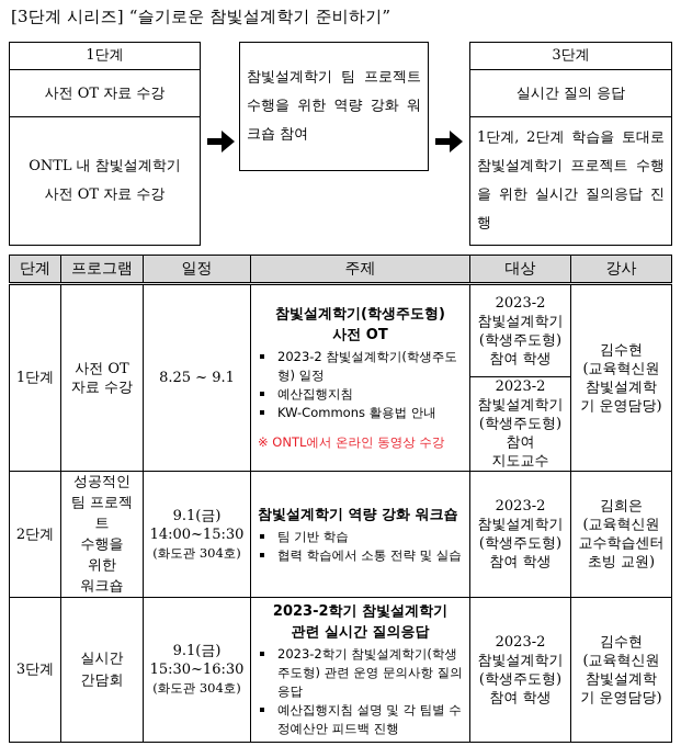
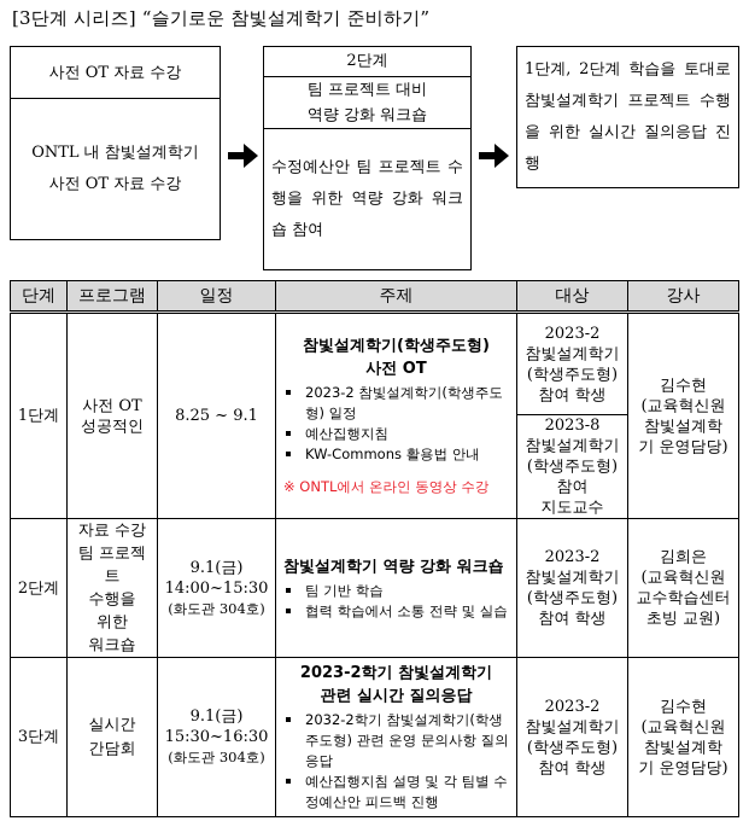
  [3단계 시리즈] “슬기로운 참빛설계학기 준비하기”
- 1단계
  사전 OT 자료 수강
  ONTL 내 참빛설계학기
  사전 OT 자료 수강
+ 2단계
+ 팀 프로젝트 대비
+ 역량 강화 워크숍
- 참빛설계학기 팀 프로젝트 수행을 위한 역량 강화 워크숍 참여
+ 수정예산안 팀 프로젝트 수행을 위한 역량 강화 워크숍 참여
- 3단계
- 실시간 질의 응답
  1단계, 2단계 학습을 토대로 참빛설계학기 프로젝트 수행을 위한 실시간 질의응답 진행
  단계	프로그램	일정	주제	대상	강사
- 1단계	사전 OT 자료 수강	8.25 ~ 9.1	참빛설계학기(학생주도형) 사전 OT 2023-2 참빛설계학기(학생주도형) 일정 예산집행지침 KW-Commons 활용법 안내 ※ ONTL에서 온라인 동영상 수강	2023-2 참빛설계학기 (학생주도형) 참여 학생	김수현 (교육혁신원 참빛설계학 기 운영담당)
+ 1단계	사전 OT 성공적인	8.25 ~ 9.1	참빛설계학기(학생주도형) 사전 OT 2023-2 참빛설계학기(학생주도형) 일정 예산집행지침 KW-Commons 활용법 안내 ※ ONTL에서 온라인 동영상 수강	2023-2 참빛설계학기 (학생주도형) 참여 학생	김수현 (교육혁신원 참빛설계학 기 운영담당)
- 2023-2 참빛설계학기 (학생주도형) 참여 지도교수
+ 2023-8 참빛설계학기 (학생주도형) 참여 지도교수
- 2단계	성공적인 팀 프로젝트 수행을 위한 워크숍	9.1(금) 14:00~15:30 (화도관 304호)	참빛설계학기 역량 강화 워크숍 팀 기반 학습 협력 학습에서 소통 전략 및 실습	2023-2 참빛설계학기 (학생주도형) 참여 학생	김희은 (교육혁신원 교수학습센터 초빙 교원)
+ 2단계	자료 수강 팀 프로젝트 수행을 위한 워크숍	9.1(금) 14:00~15:30 (화도관 304호)	참빛설계학기 역량 강화 워크숍 팀 기반 학습 협력 학습에서 소통 전략 및 실습	2023-2 참빛설계학기 (학생주도형) 참여 학생	김희은 (교육혁신원 교수학습센터 초빙 교원)
- 3단계	실시간 간담회	9.1(금) 15:30~16:30 (화도관 304호)	2023-2학기 참빛설계학기 관련 실시간 질의응답 2023-2학기 참빛설계학기(학생주도형) 관련 운영 문의사항 질의응답 예산집행지침 설명 및 각 팀별 수정예산안 피드백 진행	2023-2 참빛설계학기 (학생주도형) 참여 학생	김수현 (교육혁신원 참빛설계학 기 운영담당)
+ 3단계	실시간 간담회	9.1(금) 15:30~16:30 (화도관 304호)	2023-2학기 참빛설계학기 관련 실시간 질의응답 2032-2학기 참빛설계학기(학생주도형) 관련 운영 문의사항 질의응답 예산집행지침 설명 및 각 팀별 수정예산안 피드백 진행	2023-2 참빛설계학기 (학생주도형) 참여 학생	김수현 (교육혁신원 참빛설계학 기 운영담당)
